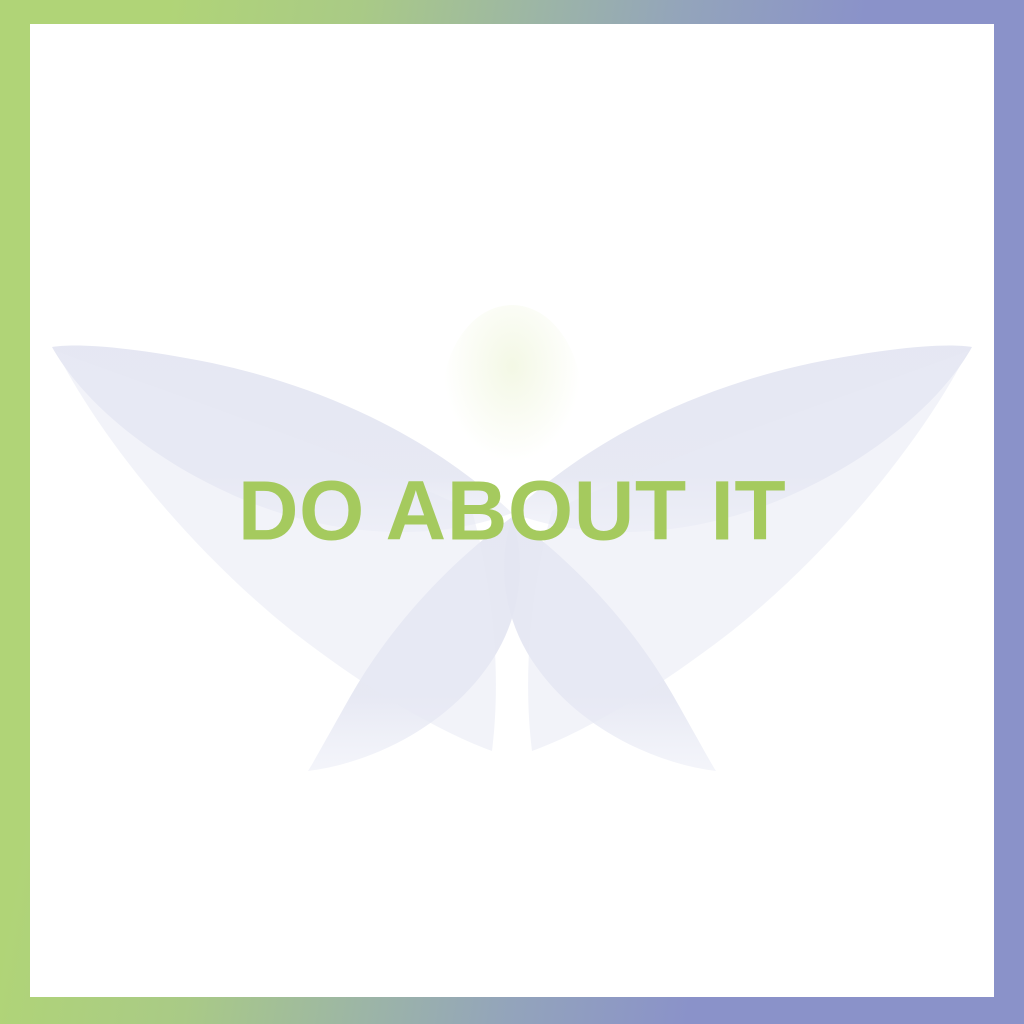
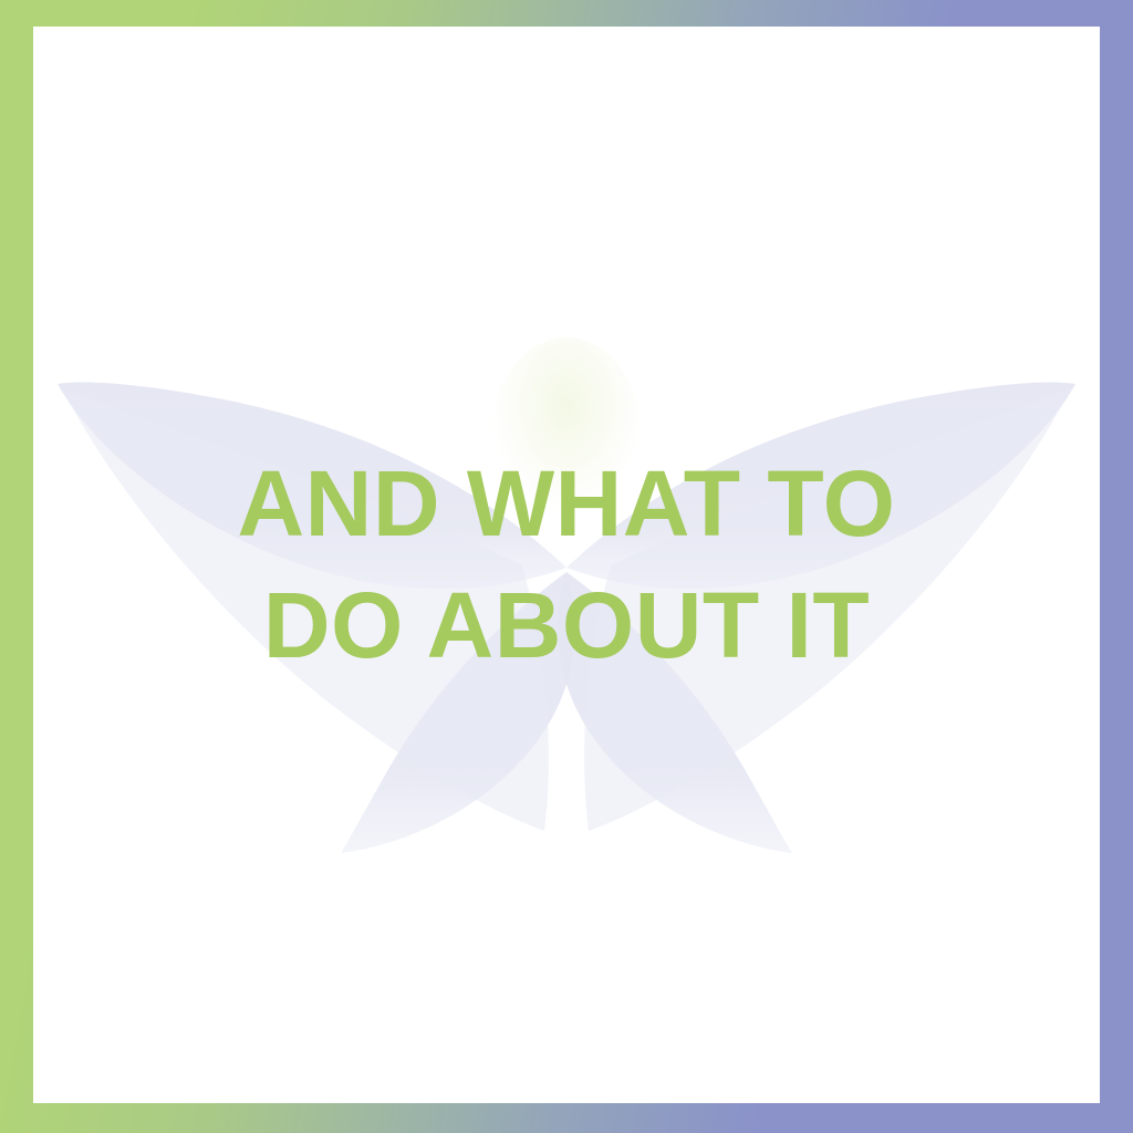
+ AND WHAT TO
  DO ABOUT IT
